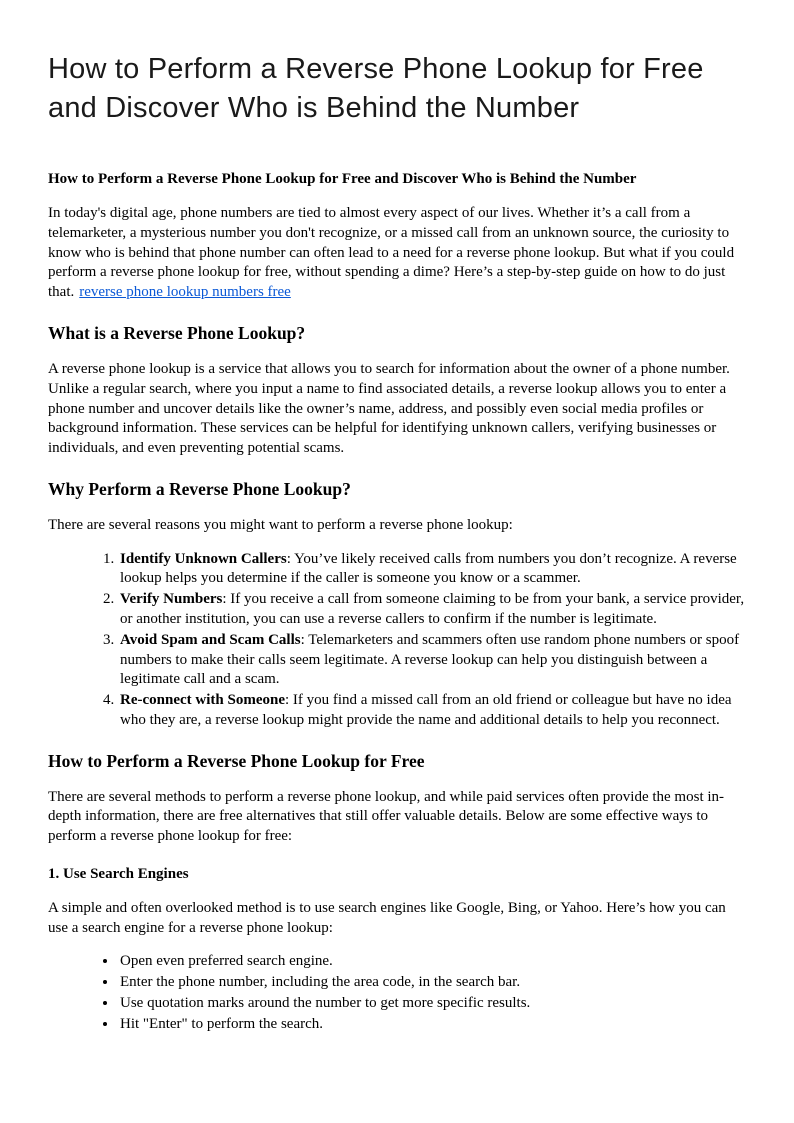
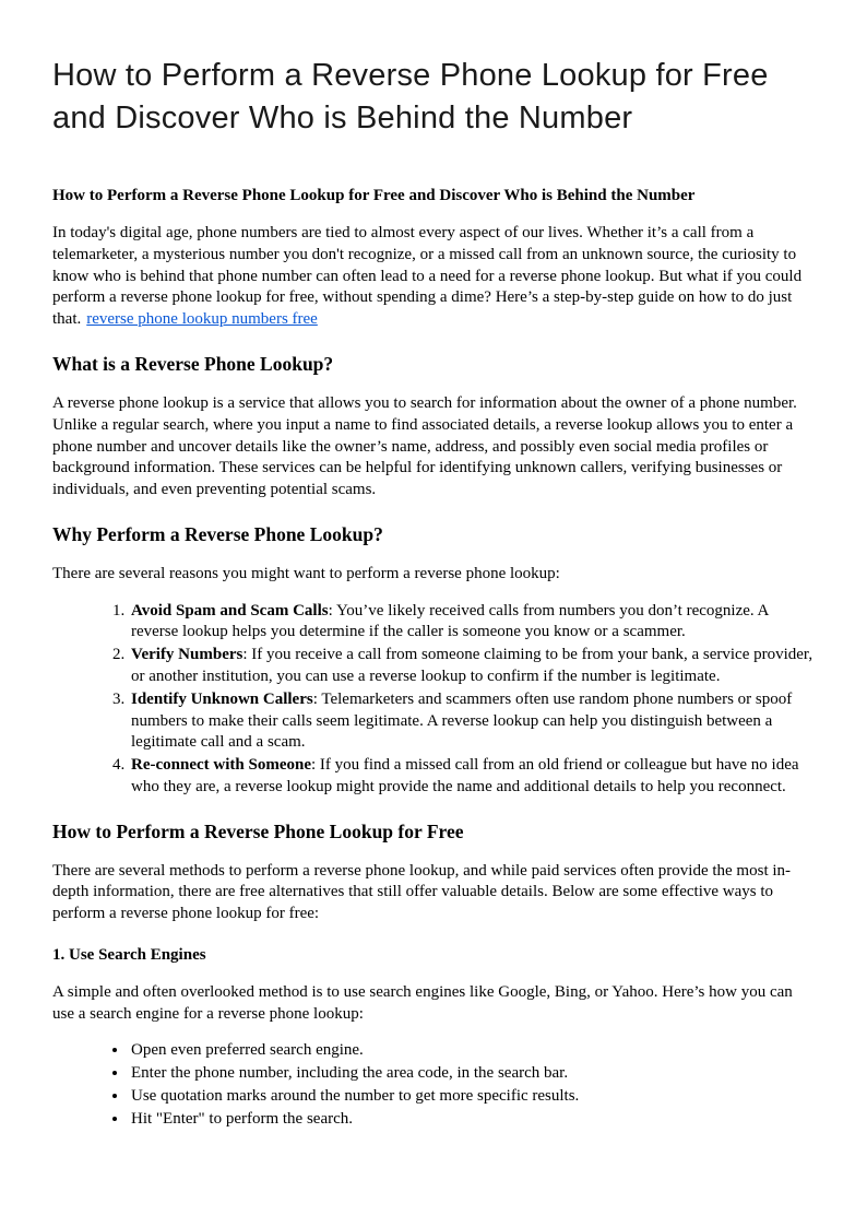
  How to Perform a Reverse Phone Lookup for Free and Discover Who is Behind the Number
  How to Perform a Reverse Phone Lookup for Free and Discover Who is Behind the Number
  In today's digital age, phone numbers are tied to almost every aspect of our lives. Whether it’s a call from a telemarketer, a mysterious number you don't recognize, or a missed call from an unknown source, the curiosity to know who is behind that phone number can often lead to a need for a reverse phone lookup. But what if you could perform a reverse phone lookup for free, without spending a dime? Here’s a step-by-step guide on how to do just that. reverse phone lookup numbers free
  What is a Reverse Phone Lookup?
  A reverse phone lookup is a service that allows you to search for information about the owner of a phone number. Unlike a regular search, where you input a name to find associated details, a reverse lookup allows you to enter a phone number and uncover details like the owner’s name, address, and possibly even social media profiles or background information. These services can be helpful for identifying unknown callers, verifying businesses or individuals, and even preventing potential scams.
  Why Perform a Reverse Phone Lookup?
  There are several reasons you might want to perform a reverse phone lookup:
- Identify Unknown Callers: You’ve likely received calls from numbers you don’t recognize. A reverse lookup helps you determine if the caller is someone you know or a scammer.
+ Avoid Spam and Scam Calls: You’ve likely received calls from numbers you don’t recognize. A reverse lookup helps you determine if the caller is someone you know or a scammer.
- Verify Numbers: If you receive a call from someone claiming to be from your bank, a service provider, or another institution, you can use a reverse callers to confirm if the number is legitimate.
+ Verify Numbers: If you receive a call from someone claiming to be from your bank, a service provider, or another institution, you can use a reverse lookup to confirm if the number is legitimate.
- Avoid Spam and Scam Calls: Telemarketers and scammers often use random phone numbers or spoof numbers to make their calls seem legitimate. A reverse lookup can help you distinguish between a legitimate call and a scam.
+ Identify Unknown Callers: Telemarketers and scammers often use random phone numbers or spoof numbers to make their calls seem legitimate. A reverse lookup can help you distinguish between a legitimate call and a scam.
  Re-connect with Someone: If you find a missed call from an old friend or colleague but have no idea who they are, a reverse lookup might provide the name and additional details to help you reconnect.
  How to Perform a Reverse Phone Lookup for Free
  There are several methods to perform a reverse phone lookup, and while paid services often provide the most in-depth information, there are free alternatives that still offer valuable details. Below are some effective ways to perform a reverse phone lookup for free:
  1. Use Search Engines
  A simple and often overlooked method is to use search engines like Google, Bing, or Yahoo. Here’s how you can use a search engine for a reverse phone lookup:
  Open even preferred search engine.
  Enter the phone number, including the area code, in the search bar.
  Use quotation marks around the number to get more specific results.
  Hit "Enter" to perform the search.
